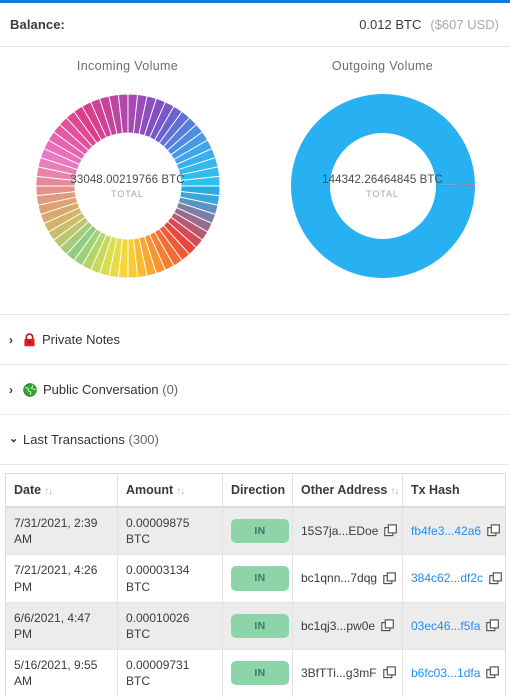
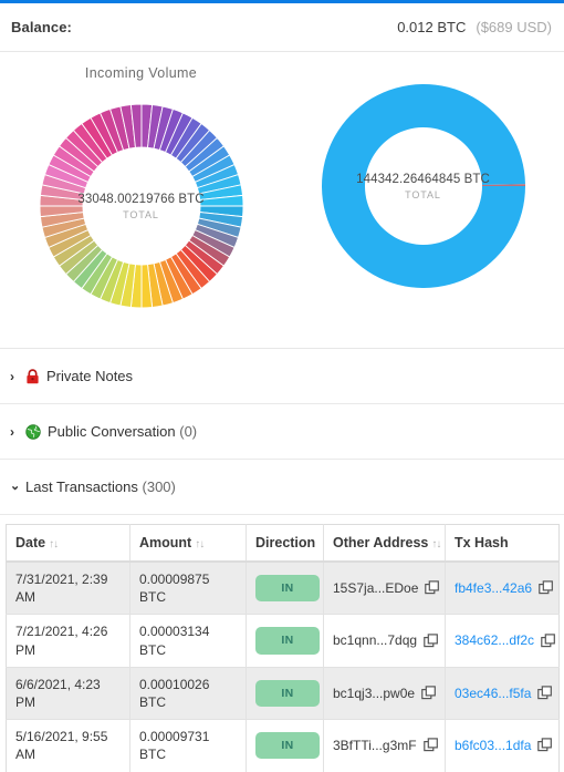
  Balance:
  0.012 BTC
- ($607 USD)
+ ($689 USD)
  Incoming Volume
  33048.00219766 BTC
  TOTAL
- Outgoing Volume
  144342.26464845 BTC
  TOTAL
  ›
  Private Notes
  ›
  Public Conversation (0)
  ⌄
  Last Transactions (300)
  Date ↑↓	Amount ↑↓	Direction	Other Address ↑↓	Tx Hash
  7/31/2021, 2:39 AM	0.00009875 BTC	IN	15S7ja...EDoe	fb4fe3...42a6
  7/21/2021, 4:26 PM	0.00003134 BTC	IN	bc1qnn...7dqg	384c62...df2c
- 6/6/2021, 4:47 PM	0.00010026 BTC	IN	bc1qj3...pw0e	03ec46...f5fa
+ 6/6/2021, 4:23 PM	0.00010026 BTC	IN	bc1qj3...pw0e	03ec46...f5fa
  5/16/2021, 9:55 AM	0.00009731 BTC	IN	3BfTTi...g3mF	b6fc03...1dfa
